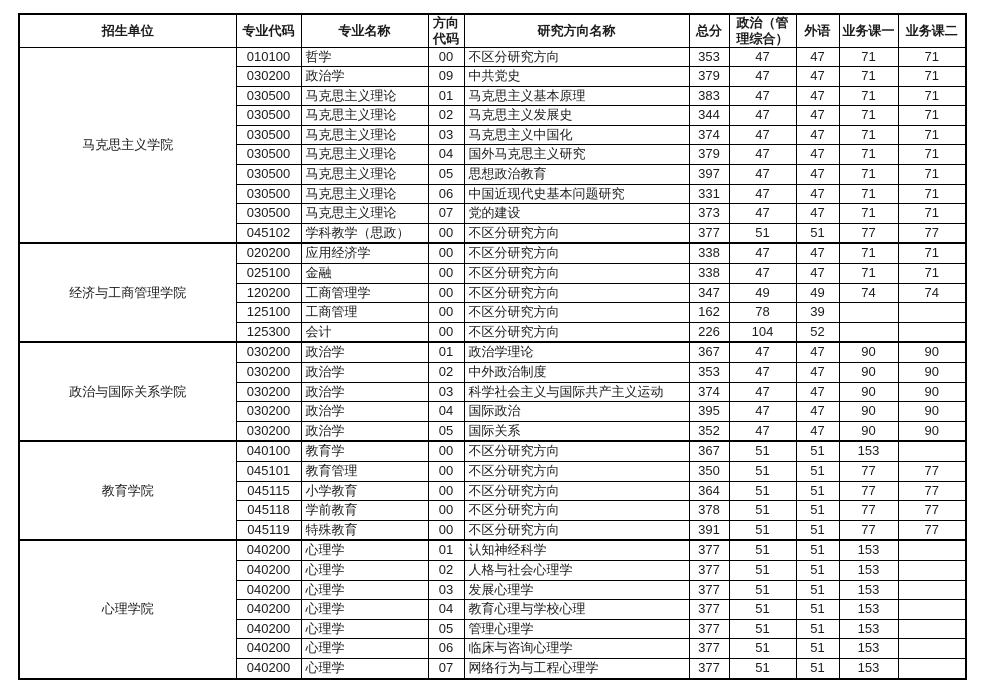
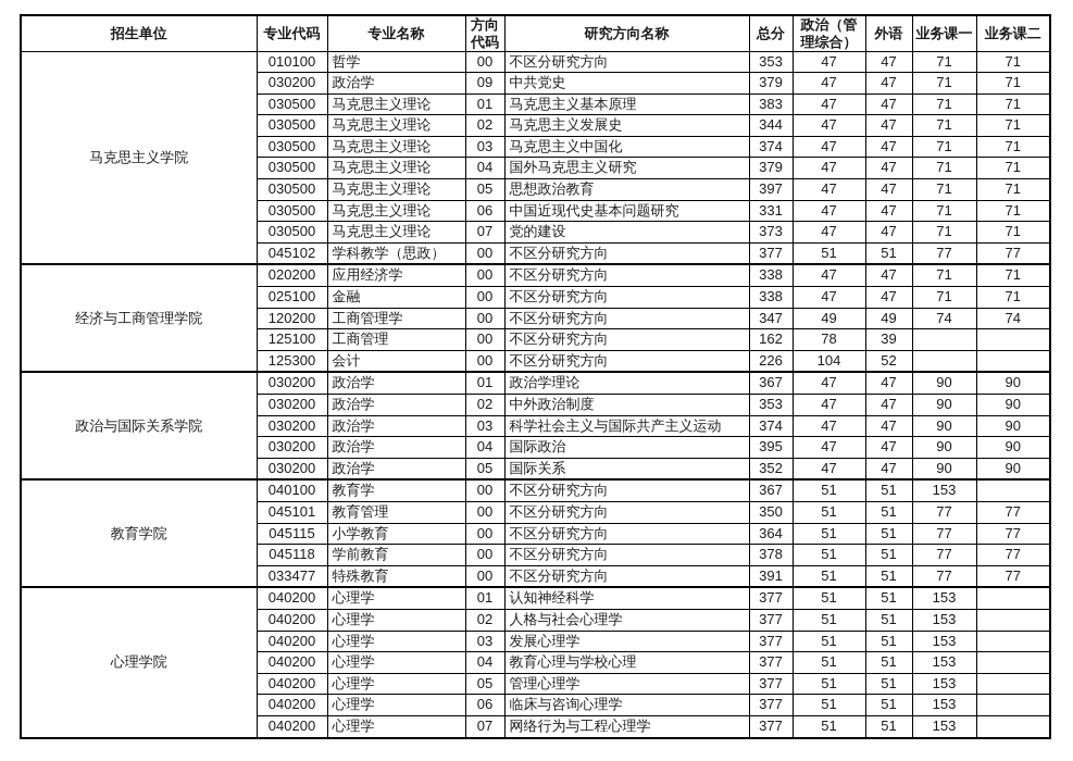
  招生单位	专业代码	专业名称	方向 代码	研究方向名称	总分	政治（管 理综合）	外语	业务课一	业务课二
  马克思主义学院	010100	哲学	00	不区分研究方向	353	47	47	71	71
  030200	政治学	09	中共党史	379	47	47	71	71
  030500	马克思主义理论	01	马克思主义基本原理	383	47	47	71	71
  030500	马克思主义理论	02	马克思主义发展史	344	47	47	71	71
  030500	马克思主义理论	03	马克思主义中国化	374	47	47	71	71
  030500	马克思主义理论	04	国外马克思主义研究	379	47	47	71	71
  030500	马克思主义理论	05	思想政治教育	397	47	47	71	71
  030500	马克思主义理论	06	中国近现代史基本问题研究	331	47	47	71	71
  030500	马克思主义理论	07	党的建设	373	47	47	71	71
  045102	学科教学（思政）	00	不区分研究方向	377	51	51	77	77
  经济与工商管理学院	020200	应用经济学	00	不区分研究方向	338	47	47	71	71
  025100	金融	00	不区分研究方向	338	47	47	71	71
  120200	工商管理学	00	不区分研究方向	347	49	49	74	74
  125100	工商管理	00	不区分研究方向	162	78	39
  125300	会计	00	不区分研究方向	226	104	52
  政治与国际关系学院	030200	政治学	01	政治学理论	367	47	47	90	90
  030200	政治学	02	中外政治制度	353	47	47	90	90
  030200	政治学	03	科学社会主义与国际共产主义运动	374	47	47	90	90
  030200	政治学	04	国际政治	395	47	47	90	90
  030200	政治学	05	国际关系	352	47	47	90	90
  教育学院	040100	教育学	00	不区分研究方向	367	51	51	153
  045101	教育管理	00	不区分研究方向	350	51	51	77	77
  045115	小学教育	00	不区分研究方向	364	51	51	77	77
  045118	学前教育	00	不区分研究方向	378	51	51	77	77
- 045119	特殊教育	00	不区分研究方向	391	51	51	77	77
+ 033477	特殊教育	00	不区分研究方向	391	51	51	77	77
  心理学院	040200	心理学	01	认知神经科学	377	51	51	153
  040200	心理学	02	人格与社会心理学	377	51	51	153
  040200	心理学	03	发展心理学	377	51	51	153
  040200	心理学	04	教育心理与学校心理	377	51	51	153
  040200	心理学	05	管理心理学	377	51	51	153
  040200	心理学	06	临床与咨询心理学	377	51	51	153
  040200	心理学	07	网络行为与工程心理学	377	51	51	153
